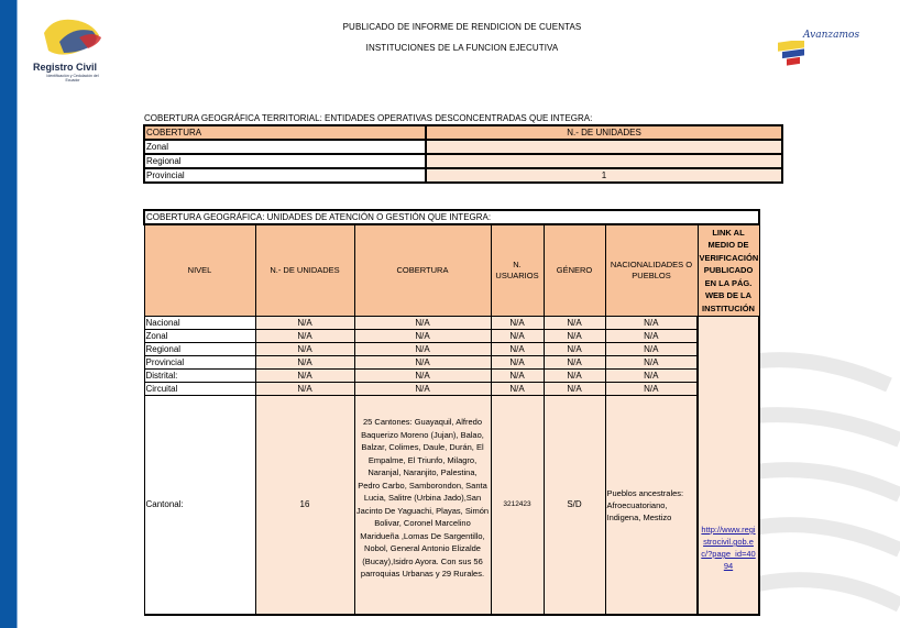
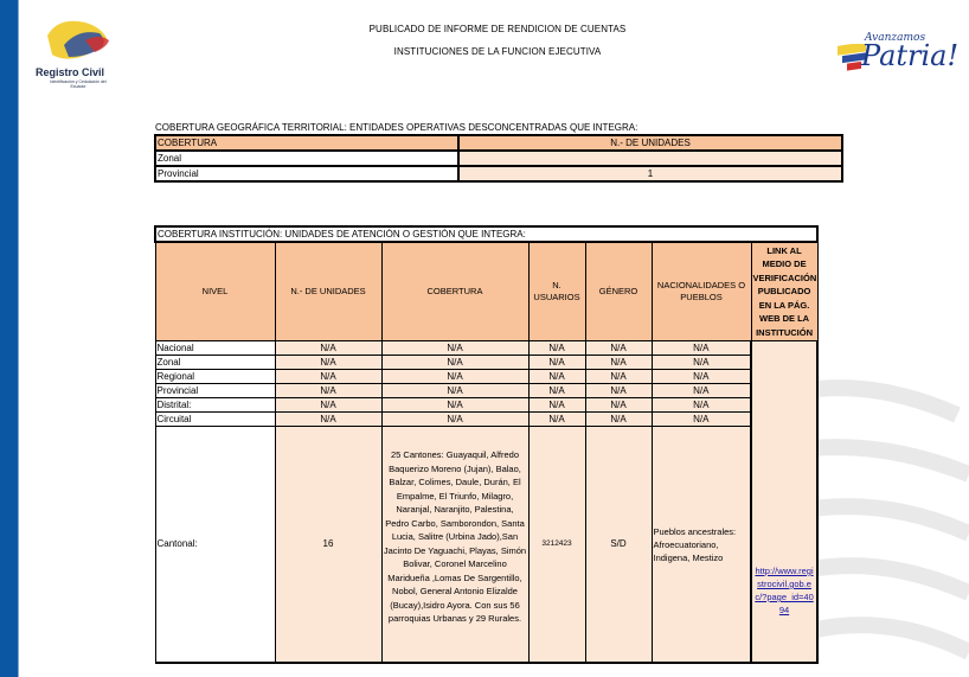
  Registro Civil
  PUBLICADO DE INFORME DE RENDICION DE CUENTAS
  INSTITUCIONES DE LA FUNCION EJECUTIVA
  Avanzamos
+ Patria!
  COBERTURA GEOGRÁFICA TERRITORIAL: ENTIDADES OPERATIVAS DESCONCENTRADAS QUE INTEGRA:
  COBERTURA	N.- DE UNIDADES
  Zonal
- Regional
  Provincial	1
- COBERTURA GEOGRÁFICA: UNIDADES DE ATENCIÓN O GESTIÓN QUE INTEGRA:
+ COBERTURA INSTITUCIÓN: UNIDADES DE ATENCIÓN O GESTIÓN QUE INTEGRA:
  NIVEL	N.- DE UNIDADES	COBERTURA	N. USUARIOS	GÉNERO	NACIONALIDADES O PUEBLOS	LINK AL MEDIO DE VERIFICACIÓN PUBLICADO EN LA PÁG. WEB DE LA INSTITUCIÓN
  Nacional	N/A	N/A	N/A	N/A	N/A	http://www.registrocivil.gob.ec/?page_id=4094
  Zonal	N/A	N/A	N/A	N/A	N/A
  Regional	N/A	N/A	N/A	N/A	N/A
  Provincial	N/A	N/A	N/A	N/A	N/A
  Distrital:	N/A	N/A	N/A	N/A	N/A
  Circuital	N/A	N/A	N/A	N/A	N/A
  Cantonal:	16	25 Cantones: Guayaquil, Alfredo Baquerizo Moreno (Jujan), Balao, Balzar, Colimes, Daule, Durán, El Empalme, El Triunfo, Milagro, Naranjal, Naranjito, Palestina, Pedro Carbo, Samborondon, Santa Lucia, Salitre (Urbina Jado),San Jacinto De Yaguachi, Playas, Simón Bolivar, Coronel Marcelino Maridueña ,Lomas De Sargentillo, Nobol, General Antonio Elizalde (Bucay),Isidro Ayora. Con sus 56 parroquias Urbanas y 29 Rurales.		S/D	Pueblos ancestrales: Afroecuatoriano, Indigena, Mestizo
